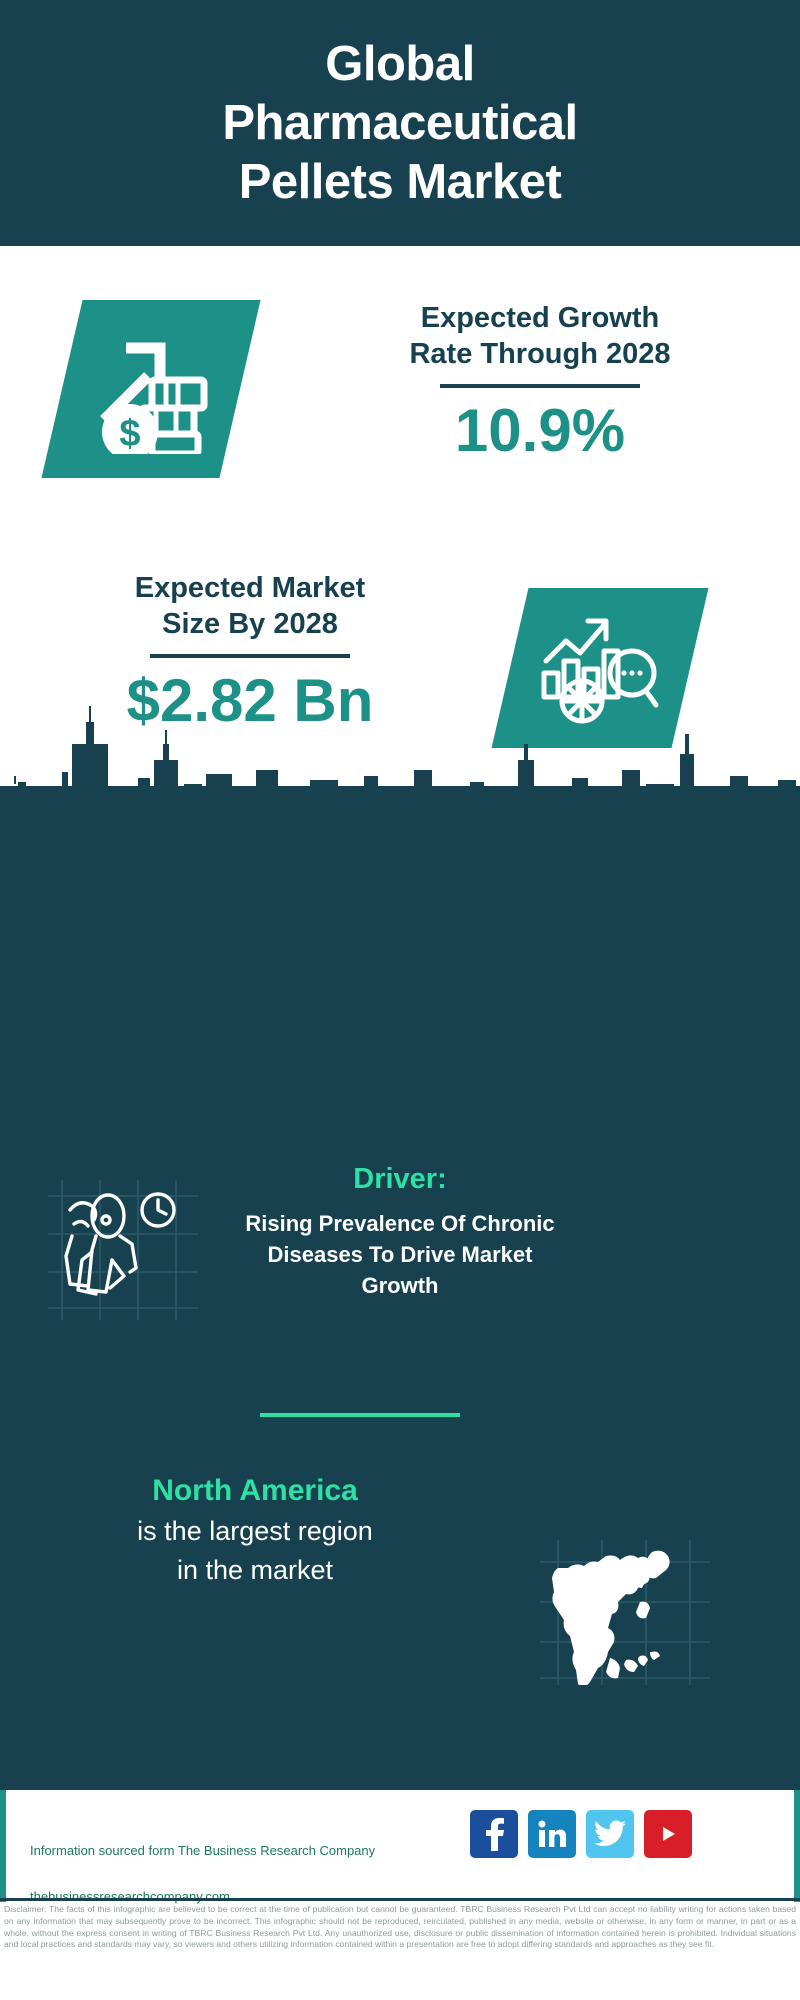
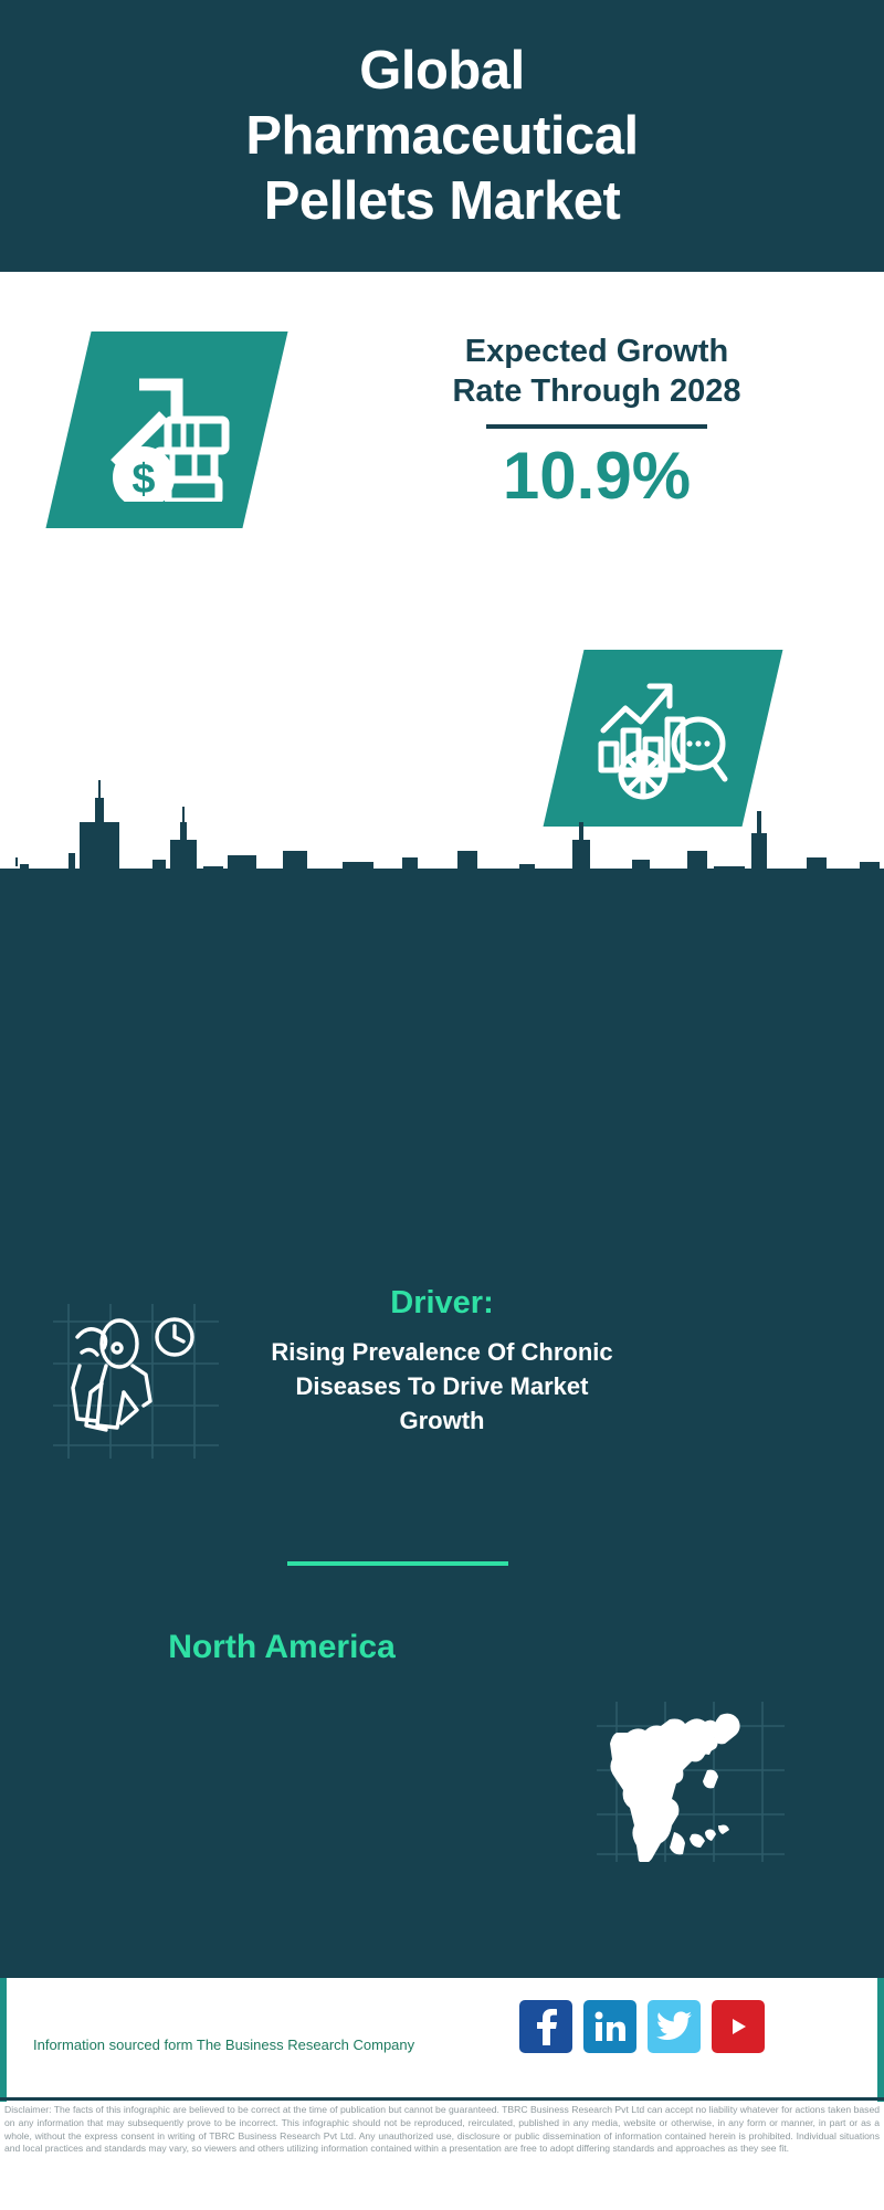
  Global
  Pharmaceutical
  Pellets Market
  Expected Growth
  Rate Through 2028
  10.9%
- Expected Market
- Size By 2028
- $2.82 Bn
  Driver:
  Rising Prevalence Of Chronic
  Diseases To Drive Market
  Growth
  North America
- is the largest region
- in the market
  Information sourced form The Business Research Company
- thebusinessresearchcompany.com
- Disclaimer: The facts of this infographic are believed to be correct at the time of publication but cannot be guaranteed. TBRC Business Research Pvt Ltd can accept no liability writing for actions taken based on any information that may subsequently prove to be incorrect. This infographic should not be reproduced, reirculated, published in any media, website or otherwise, in any form or manner, in part or as a whole, without the express consent in writing of TBRC Business Research Pvt Ltd. Any unauthorized use, disclosure or public dissemination of information contained herein is prohibited. Individual situations and local practices and standards may vary, so viewers and others utilizing information contained within a presentation are free to adopt differing standards and approaches as they see fit.
+ Disclaimer: The facts of this infographic are believed to be correct at the time of publication but cannot be guaranteed. TBRC Business Research Pvt Ltd can accept no liability whatever for actions taken based on any information that may subsequently prove to be incorrect. This infographic should not be reproduced, reirculated, published in any media, website or otherwise, in any form or manner, in part or as a whole, without the express consent in writing of TBRC Business Research Pvt Ltd. Any unauthorized use, disclosure or public dissemination of information contained herein is prohibited. Individual situations and local practices and standards may vary, so viewers and others utilizing information contained within a presentation are free to adopt differing standards and approaches as they see fit.
